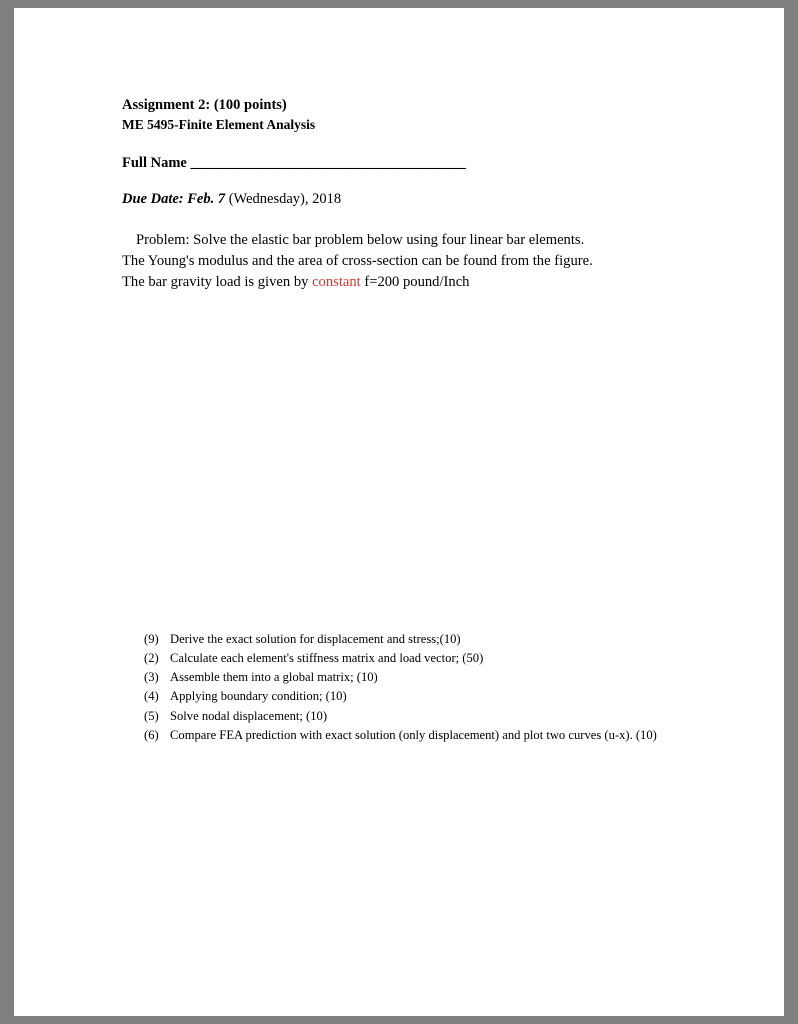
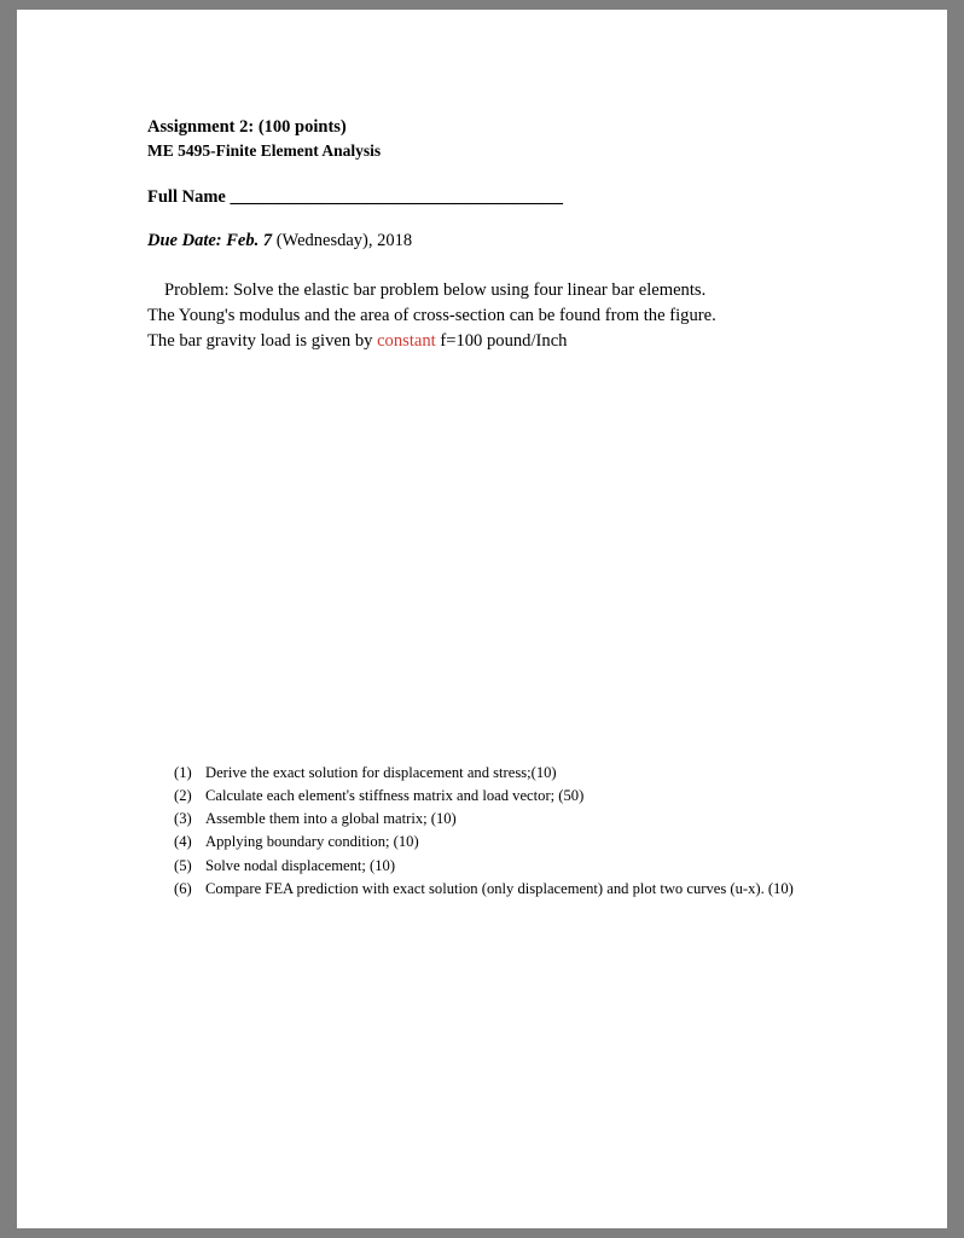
  Assignment 2: (100 points)
  ME 5495-Finite Element Analysis
  Full Name ______________________________________
  Due Date: Feb. 7 (Wednesday), 2018
  Problem: Solve the elastic bar problem below using four linear bar elements.
  The Young's modulus and the area of cross-section can be found from the figure.
- The bar gravity load is given by constant f=200 pound/Inch
+ The bar gravity load is given by constant f=100 pound/Inch
- (9) Derive the exact solution for displacement and stress;(10)
+ (1) Derive the exact solution for displacement and stress;(10)
  (2) Calculate each element's stiffness matrix and load vector; (50)
  (3) Assemble them into a global matrix; (10)
  (4) Applying boundary condition; (10)
  (5) Solve nodal displacement; (10)
  (6) Compare FEA prediction with exact solution (only displacement) and plot two curves (u-x). (10)
